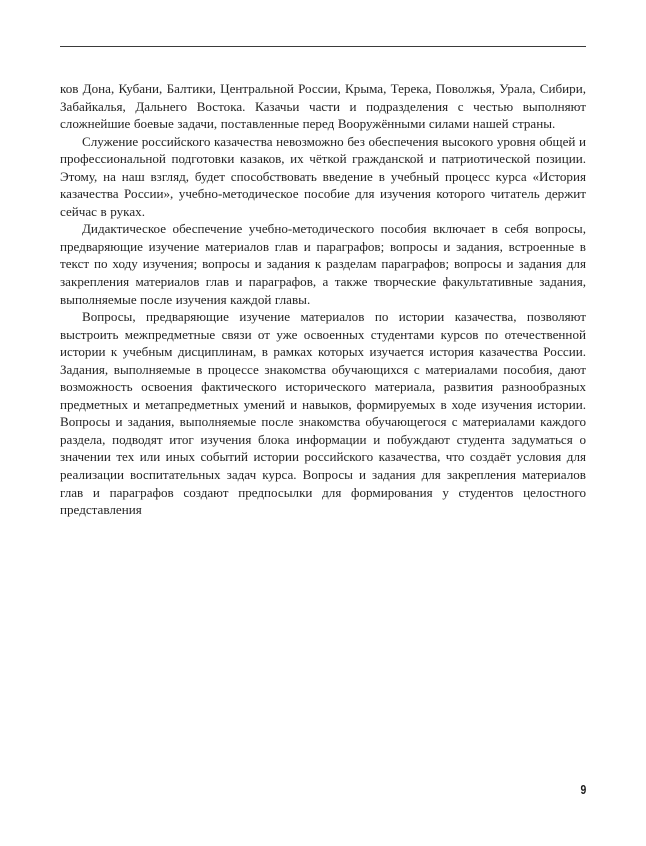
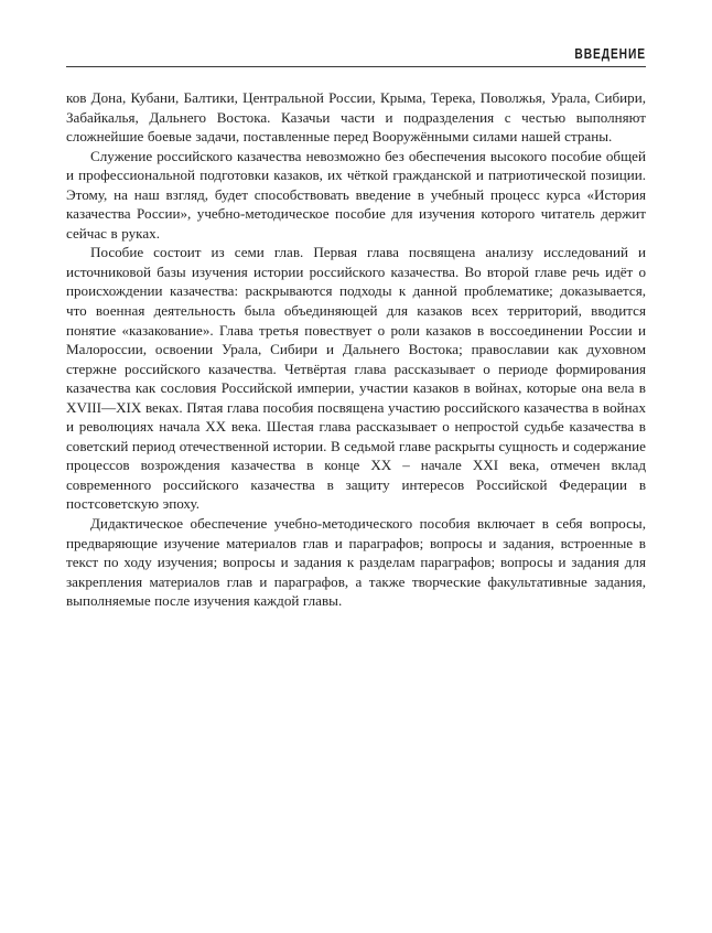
+ ВВЕДЕНИЕ
  ков Дона, Кубани, Балтики, Центральной России, Крыма, Терека, Поволжья, Урала, Сибири, Забайкалья, Дальнего Востока. Казачьи части и подразделения с честью выполняют сложнейшие боевые задачи, поставленные перед Вооружёнными силами нашей страны.
- Служение российского казачества невозможно без обеспечения высокого уровня общей и профессиональной подготовки казаков, их чёткой гражданской и патриотической позиции. Этому, на наш взгляд, будет способствовать введение в учебный процесс курса «История казачества России», учебно-методическое пособие для изучения которого читатель держит сейчас в руках.
+ Служение российского казачества невозможно без обеспечения высокого пособие общей и профессиональной подготовки казаков, их чёткой гражданской и патриотической позиции. Этому, на наш взгляд, будет способствовать введение в учебный процесс курса «История казачества России», учебно-методическое пособие для изучения которого читатель держит сейчас в руках.
+ Пособие состоит из семи глав. Первая глава посвящена анализу исследований и источниковой базы изучения истории российского казачества. Во второй главе речь идёт о происхождении казачества: раскрываются подходы к данной проблематике; доказывается, что военная деятельность была объединяющей для казаков всех территорий, вводится понятие «казакование». Глава третья повествует о роли казаков в воссоединении России и Малороссии, освоении Урала, Сибири и Дальнего Востока; православии как духовном стержне российского казачества. Четвёртая глава рассказывает о периоде формирования казачества как сословия Российской империи, участии казаков в войнах, которые она вела в XVIII—XIX веках. Пятая глава пособия посвящена участию российского казачества в войнах и революциях начала XX века. Шестая глава рассказывает о непростой судьбе казачества в советский период отечественной истории. В седьмой главе раскрыты сущность и содержание процессов возрождения казачества в конце XX – начале XXI века, отмечен вклад современного российского казачества в защиту интересов Российской Федерации в постсоветскую эпоху.
  Дидактическое обеспечение учебно-методического пособия включает в себя вопросы, предваряющие изучение материалов глав и параграфов; вопросы и задания, встроенные в текст по ходу изучения; вопросы и задания к разделам параграфов; вопросы и задания для закрепления материалов глав и параграфов, а также творческие факультативные задания, выполняемые после изучения каждой главы.
- Вопросы, предваряющие изучение материалов по истории казачества, позволяют выстроить межпредметные связи от уже освоенных студентами курсов по отечественной истории к учебным дисциплинам, в рамках которых изучается история казачества России. Задания, выполняемые в процессе знакомства обучающихся с материалами пособия, дают возможность освоения фактического исторического материала, развития разнообразных предметных и метапредметных умений и навыков, формируемых в ходе изучения истории. Вопросы и задания, выполняемые после знакомства обучающегося с материалами каждого раздела, подводят итог изучения блока информации и побуждают студента задуматься о значении тех или иных событий истории российского казачества, что создаёт условия для реализации воспитательных задач курса. Вопросы и задания для закрепления материалов глав и параграфов создают предпосылки для формирования у студентов целостного представления
- 9
